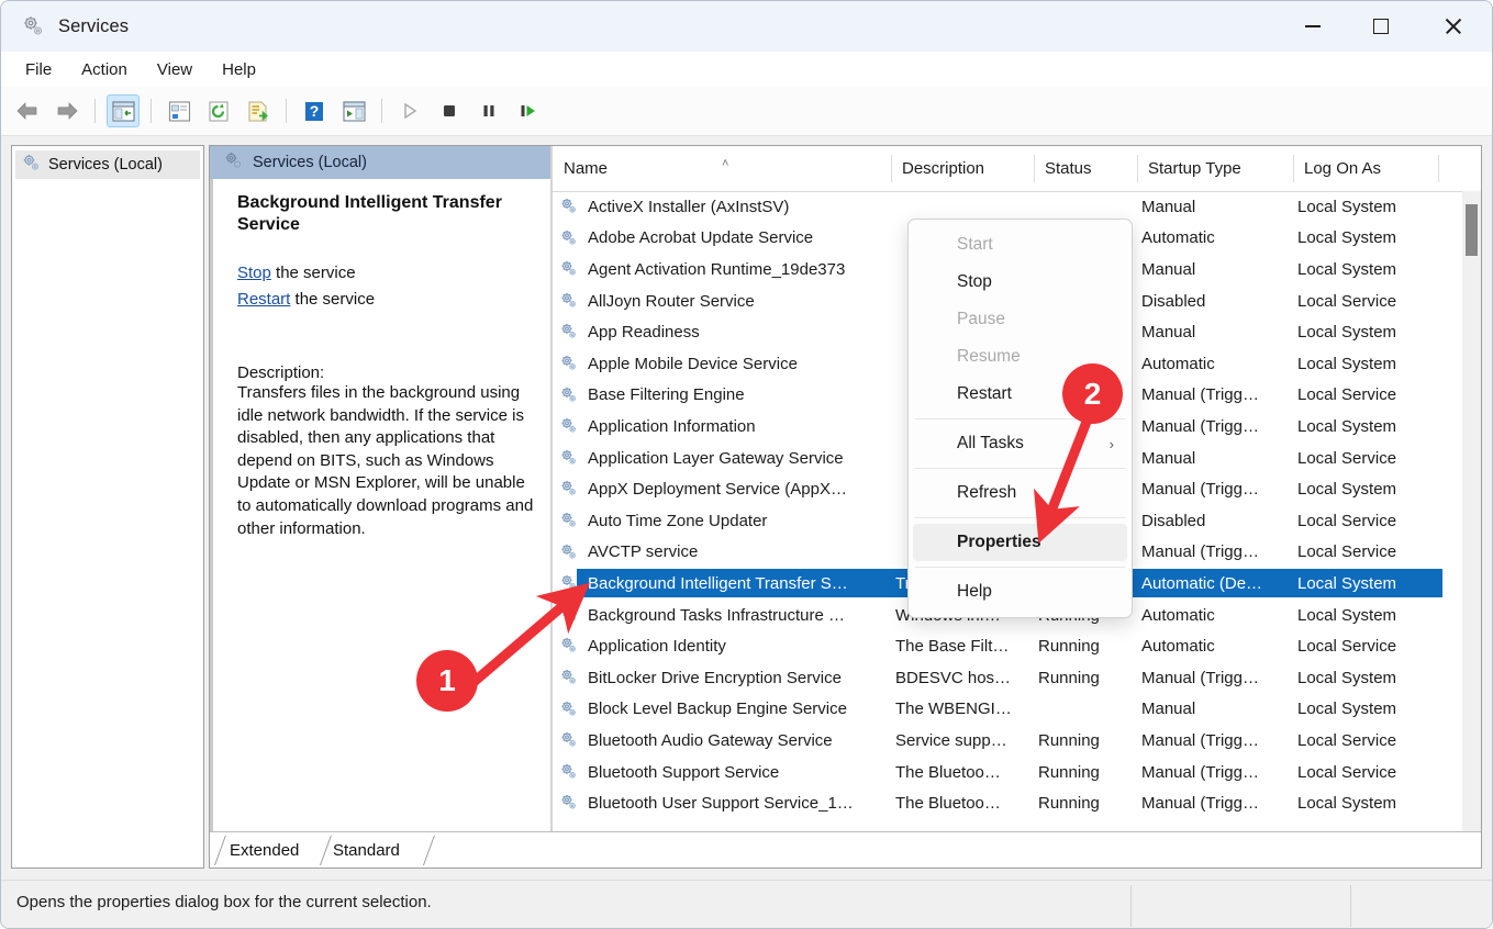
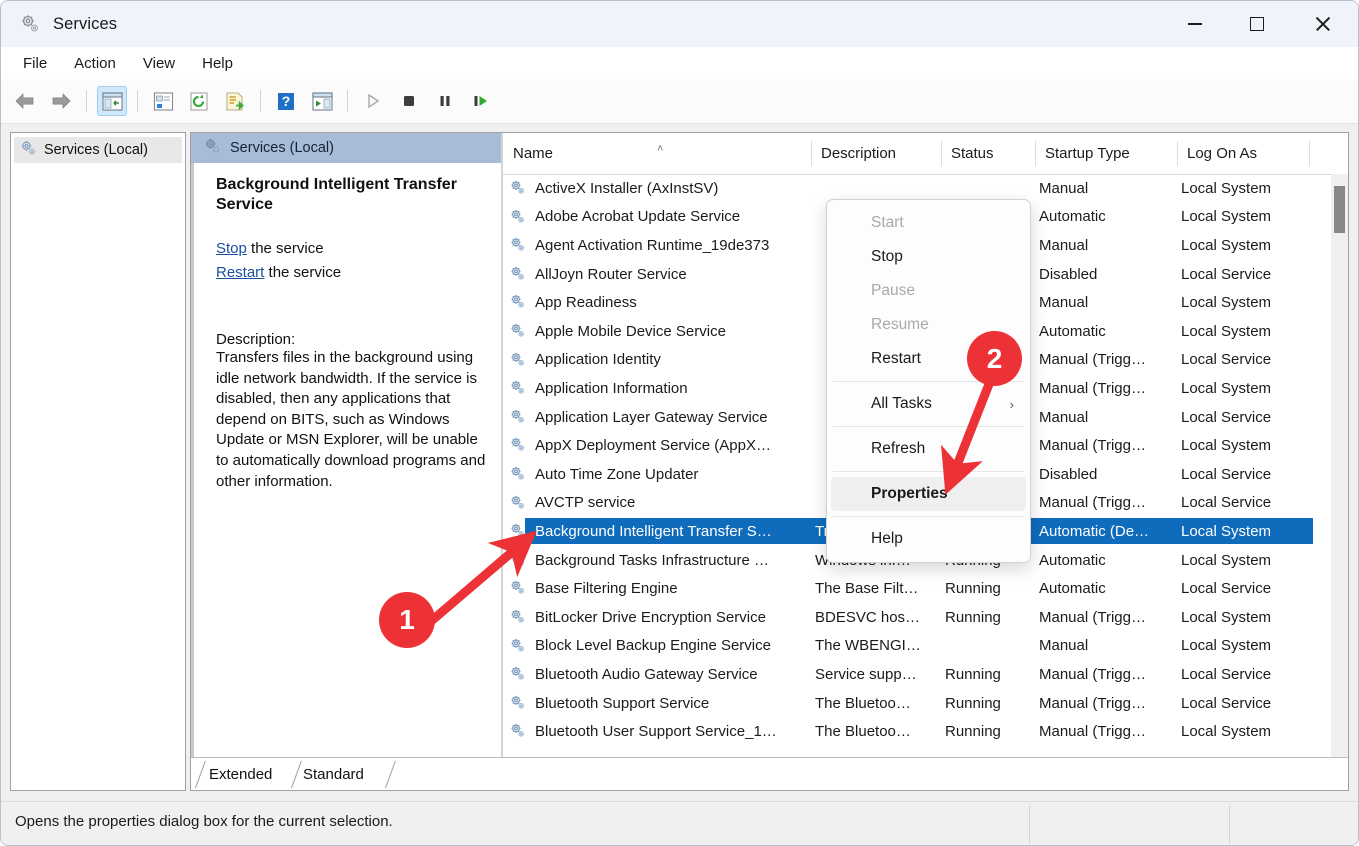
  Services
  File
  Action
  View
  Help
  ?
  Services (Local)
  Services (Local)
  Background Intelligent Transfer Service
  Stop the service
  Restart the service
  Description:
  Transfers files in the background using idle network bandwidth. If the service is disabled, then any applications that depend on BITS, such as Windows Update or MSN Explorer, will be unable to automatically download programs and other information.
  Name
  ˄
  Description
  Status
  Startup Type
  Log On As
  ActiveX Installer (AxInstSV)
  Manual
  Local System
  Adobe Acrobat Update Service
  Automatic
  Local System
  Agent Activation Runtime_19de373
  Manual
  Local System
  AllJoyn Router Service
  Disabled
  Local Service
  App Readiness
  Manual
  Local System
  Apple Mobile Device Service
  Automatic
  Local System
- Base Filtering Engine
+ Application Identity
  Manual (Trigg…
  Local Service
  Application Information
  Manual (Trigg…
  Local System
  Application Layer Gateway Service
  Manual
  Local Service
  AppX Deployment Service (AppX…
  Manual (Trigg…
  Local System
  Auto Time Zone Updater
  Disabled
  Local Service
  AVCTP service
  Manual (Trigg…
  Local Service
  Background Intelligent Transfer S…
  Automatic (De…
  Local System
  Background Tasks Infrastructure …
  Automatic
  Local System
- Application Identity
+ Base Filtering Engine
  The Base Filt…
  Running
  Automatic
  Local Service
  BitLocker Drive Encryption Service
  BDESVC hos…
  Running
  Manual (Trigg…
  Local System
  Block Level Backup Engine Service
  The WBENGI…
  Manual
  Local System
  Bluetooth Audio Gateway Service
  Service supp…
  Running
  Manual (Trigg…
  Local Service
  Bluetooth Support Service
  The Bluetoo…
  Running
  Manual (Trigg…
  Local Service
  Bluetooth User Support Service_1…
  The Bluetoo…
  Running
  Manual (Trigg…
  Local System
  Extended
  Standard
  Opens the properties dialog box for the current selection.
  Start
  Stop
  Pause
  Resume
  Restart
  All Tasks
  ›
  Refresh
  Properties
  Help
  1
  2
